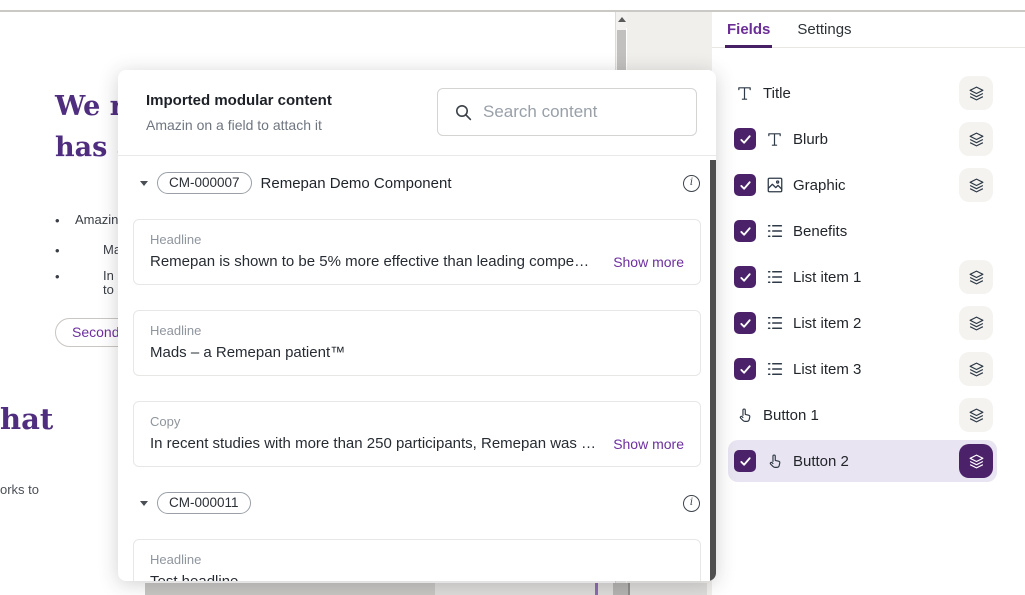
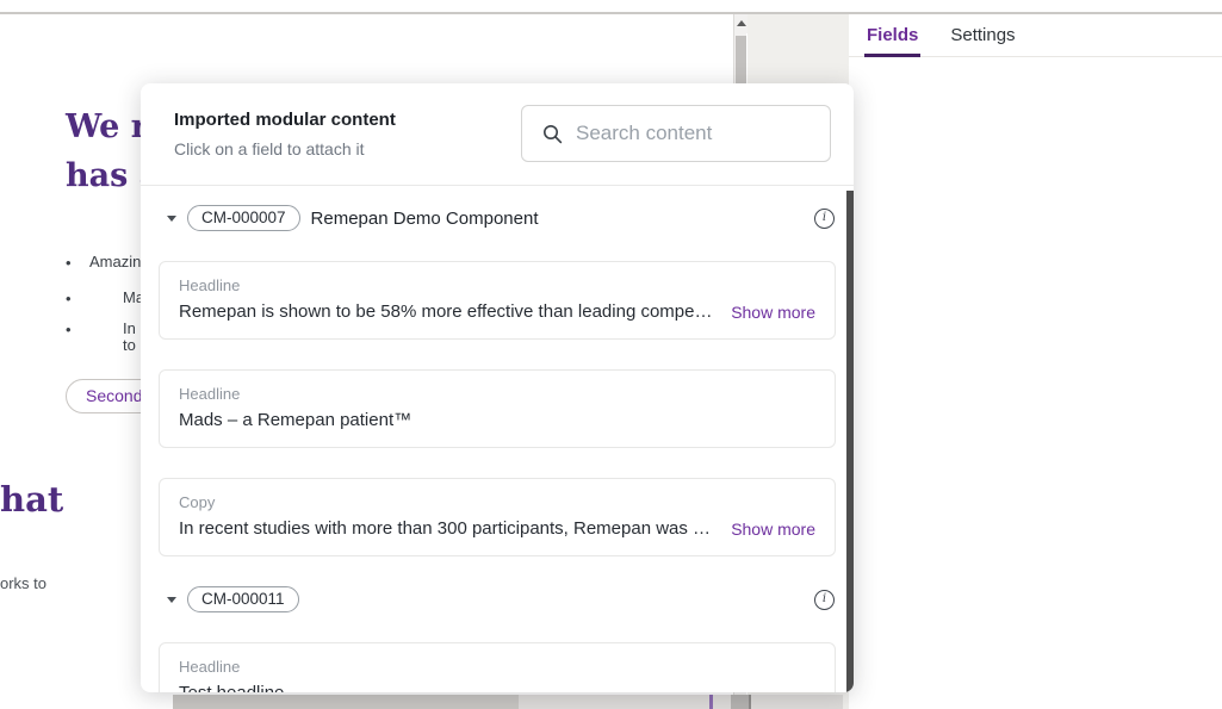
  We r
  has
  •
  Amazin
  •
  •
  Second
  hat
  orks to
  Fields
  Settings
- Title
- Blurb
- Graphic
- Benefits
- List item 1
- List item 2
- List item 3
- Button 1
- Button 2
  Imported modular content
- Amazin on a field to attach it
+ Click on a field to attach it
  Search content
  CM-000007
  Remepan Demo Component
  i
  Headline
- Remepan is shown to be 5% more effective than leading compe…
+ Remepan is shown to be 58% more effective than leading compe…
  Show more
  Headline
  Mads – a Remepan patient™
  Copy
- In recent studies with more than 250 participants, Remepan was …
+ In recent studies with more than 300 participants, Remepan was …
  Show more
  CM-000011
  i
  Headline
